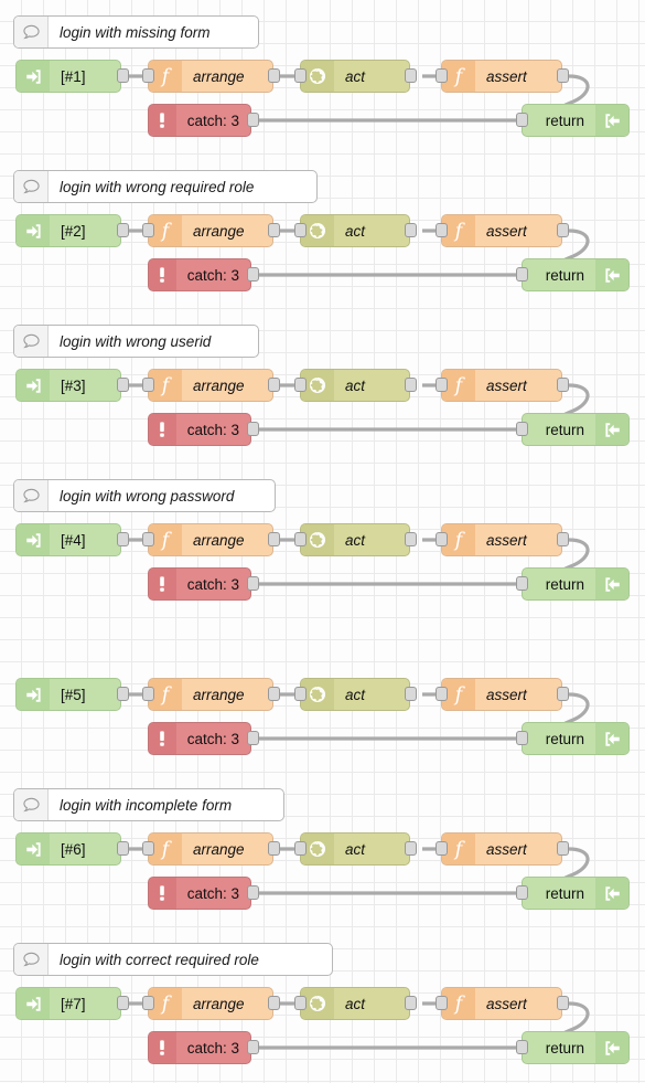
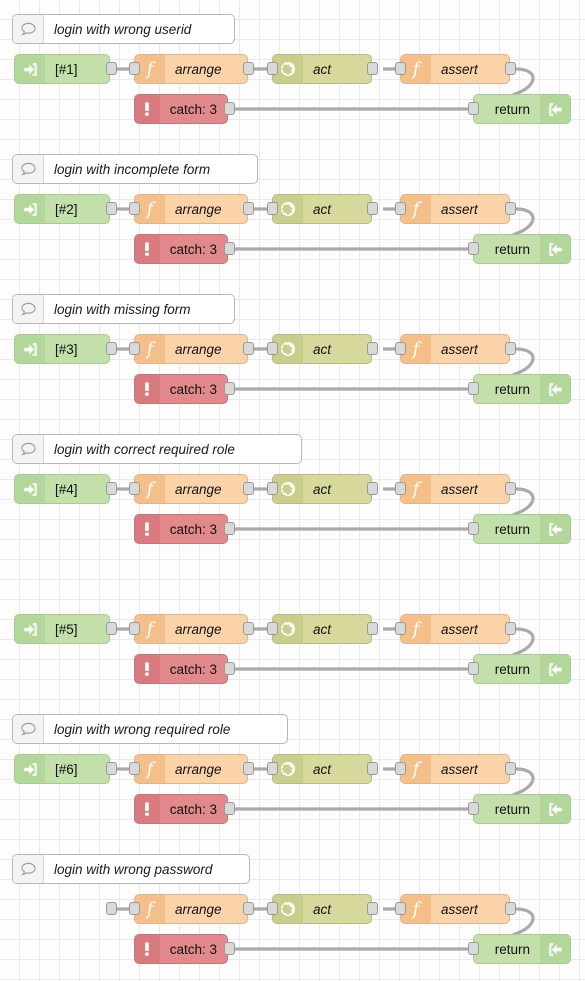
- login with missing form
+ login with wrong userid
  [#1]
  f
  arrange
  act
  f
  assert
  catch: 3
  return
- login with wrong required role
+ login with incomplete form
  [#2]
  f
  arrange
  act
  f
  assert
  catch: 3
  return
- login with wrong userid
+ login with missing form
  [#3]
  f
  arrange
  act
  f
  assert
  catch: 3
  return
- login with wrong password
+ login with correct required role
  [#4]
  f
  arrange
  act
  f
  assert
  catch: 3
  return
  [#5]
  f
  arrange
  act
  f
  assert
  catch: 3
  return
- login with incomplete form
+ login with wrong required role
  [#6]
  f
  arrange
  act
  f
  assert
  catch: 3
  return
- login with correct required role
+ login with wrong password
- [#7]
  f
  arrange
  act
  f
  assert
  catch: 3
  return
